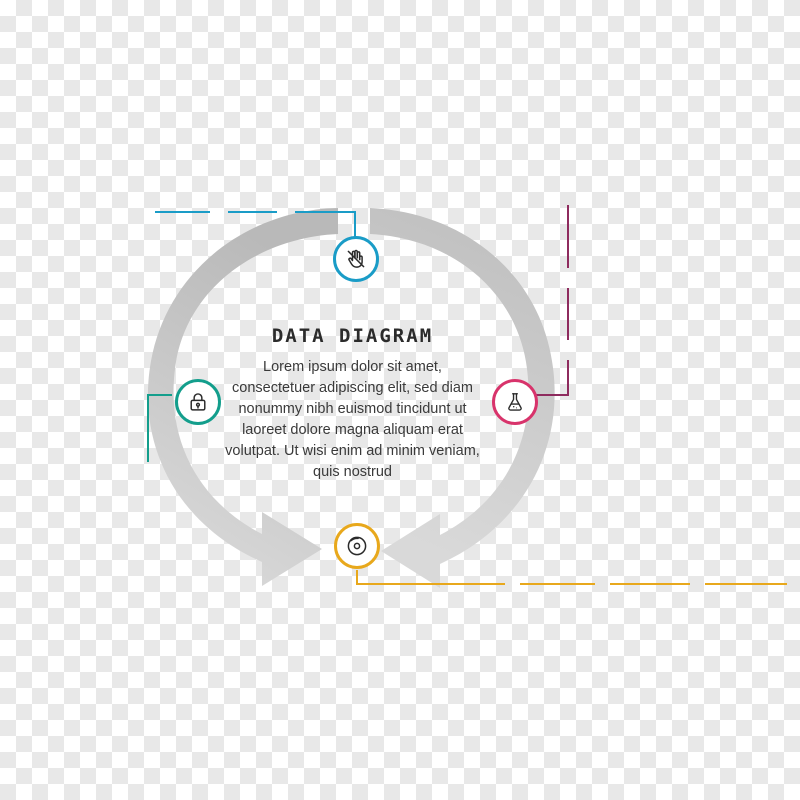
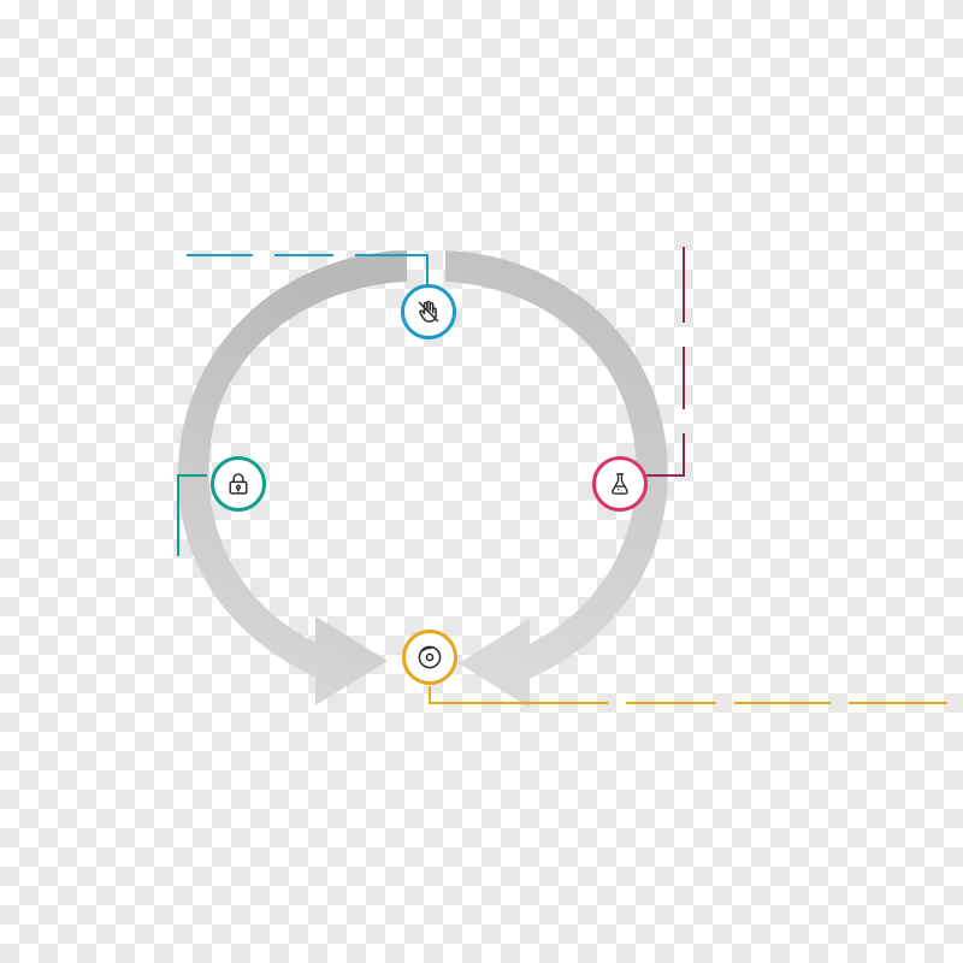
- DATA DIAGRAM
- Lorem ipsum dolor sit amet, consectetuer adipiscing elit, sed diam nonummy nibh euismod tincidunt ut laoreet dolore magna aliquam erat volutpat. Ut wisi enim ad minim veniam, quis nostrud
